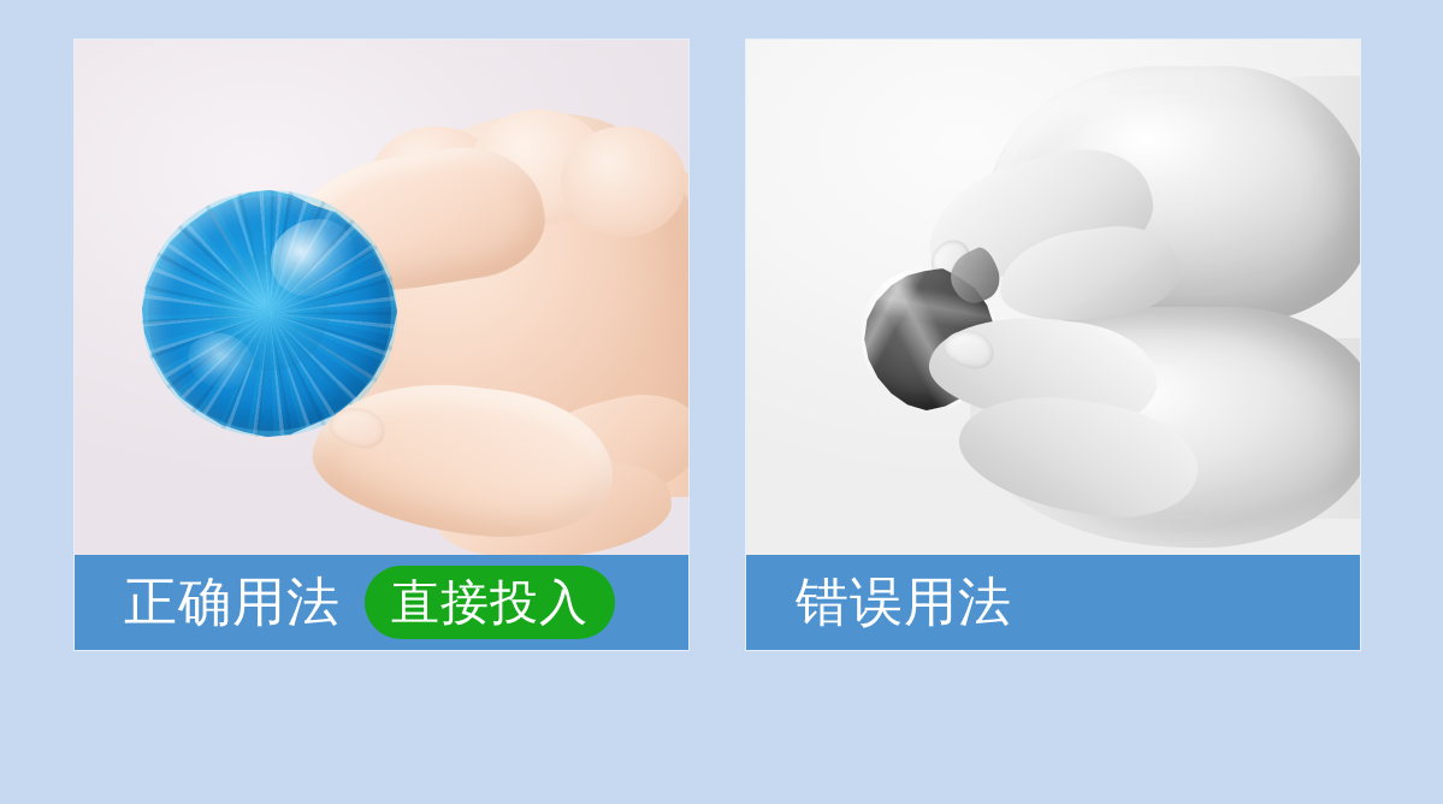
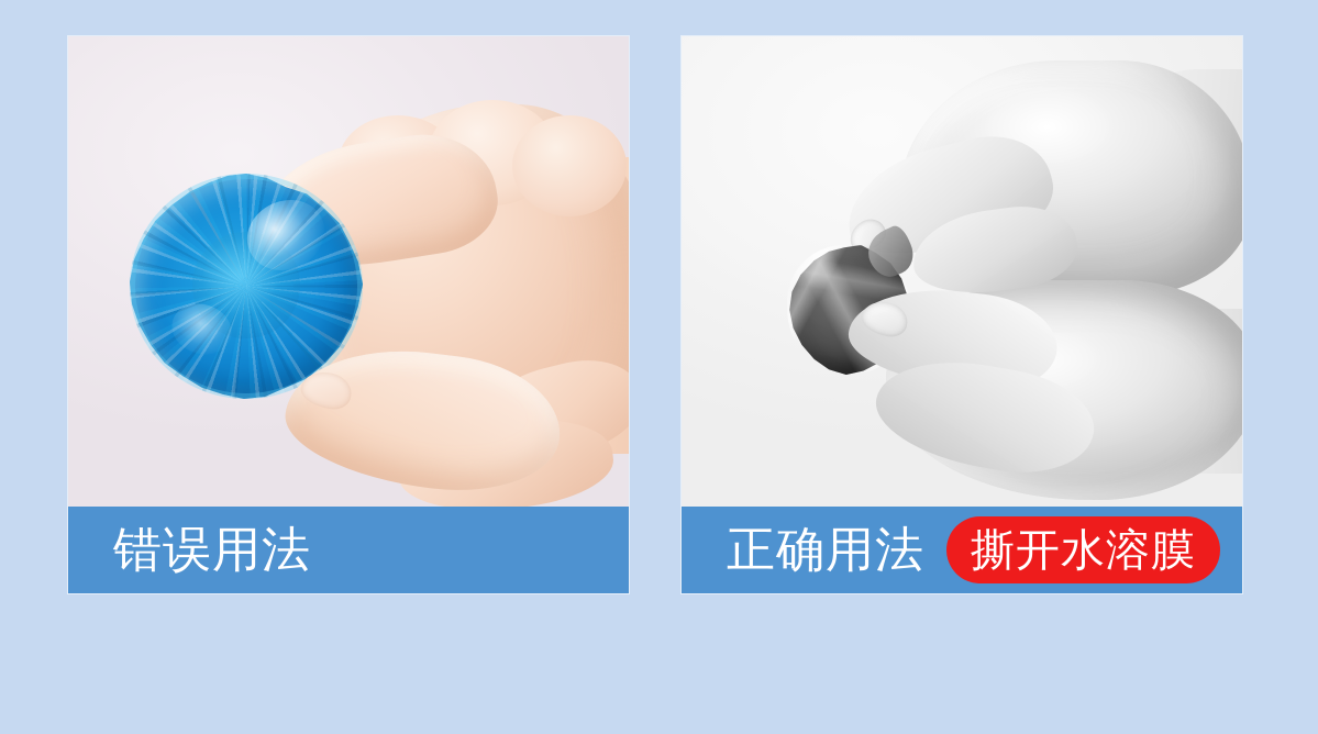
- 正确用法
+ 错误用法
- 直接投入
- 错误用法
+ 正确用法
+ 撕开水溶膜
